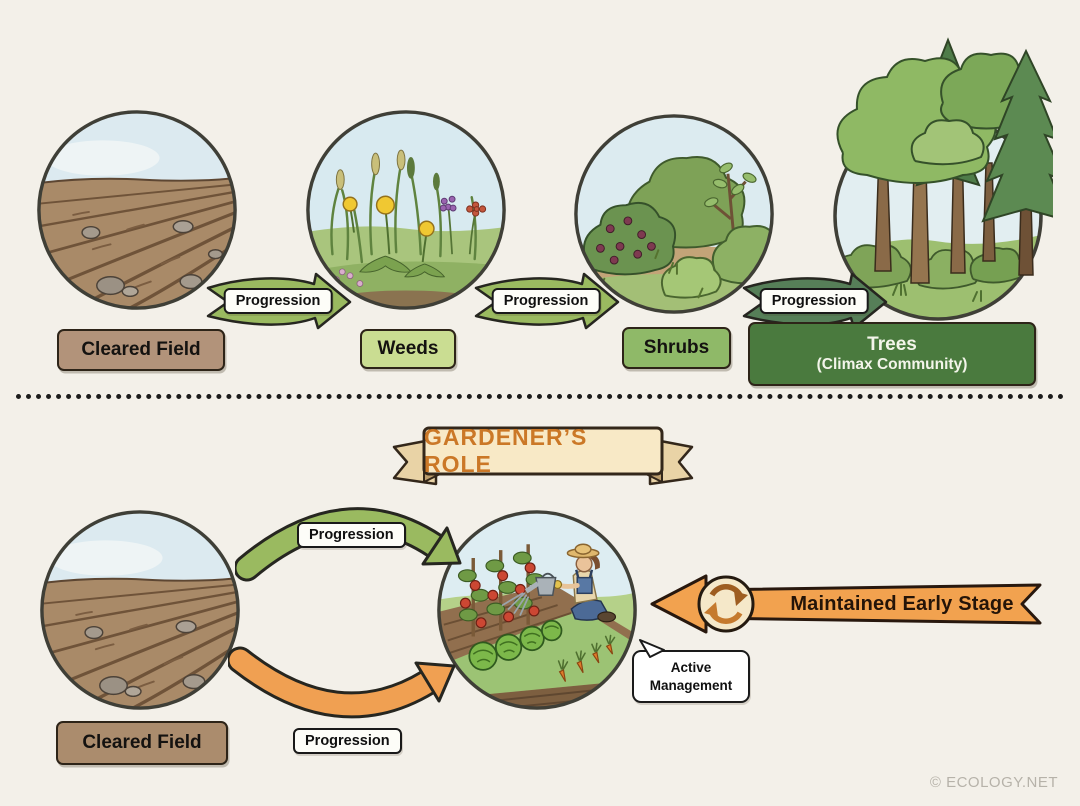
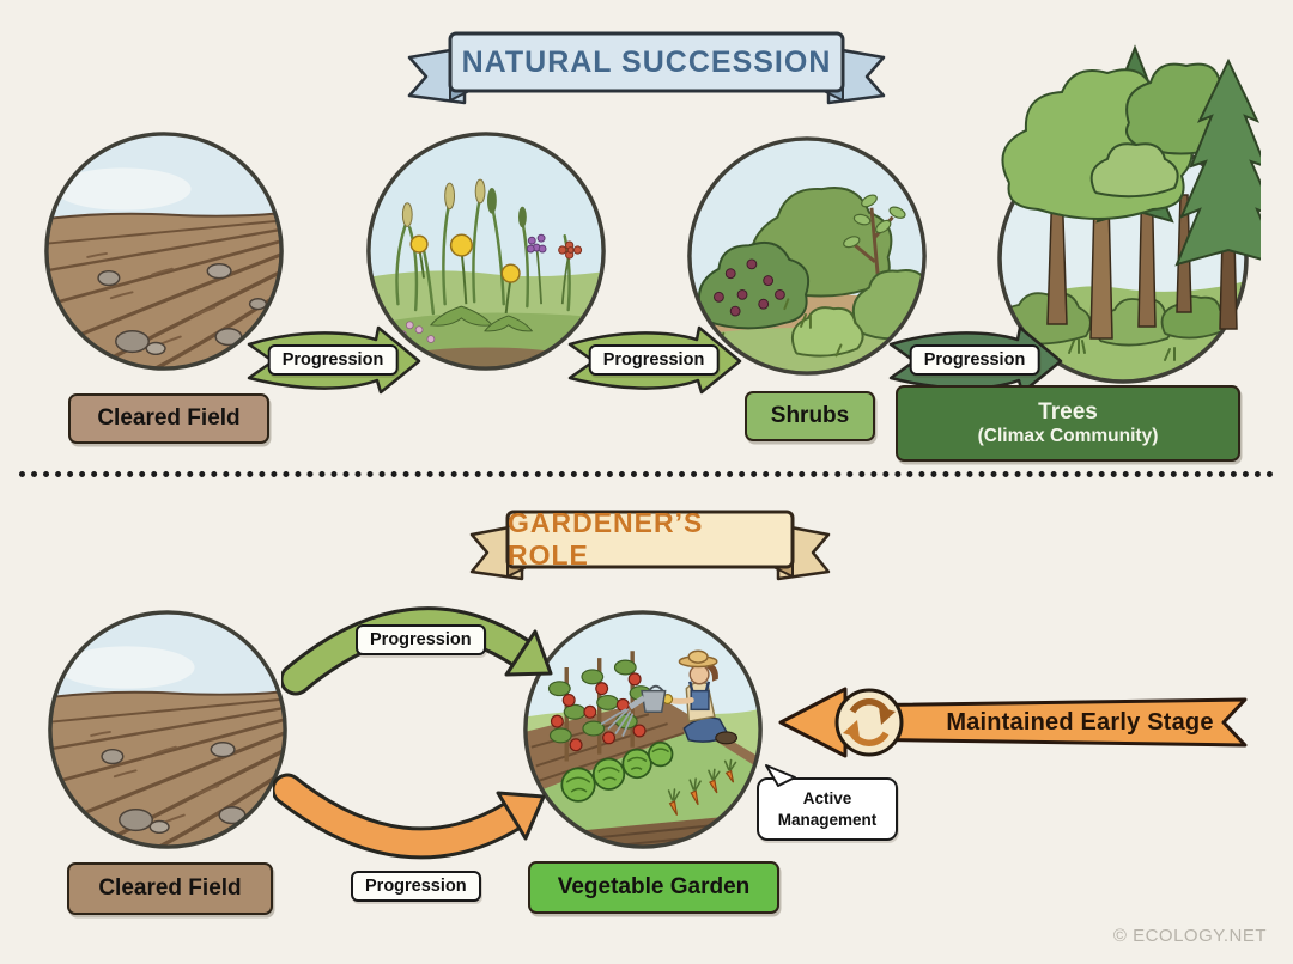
+ NATURAL SUCCESSION
  Progression
  Progression
  Progression
  Cleared Field
- Weeds
  Shrubs
  Trees
  (Climax Community)
  GARDENER’S ROLE
  Progression
  Progression
  Maintained Early Stage
  Active
  Management
  Cleared Field
+ Vegetable Garden
  © ECOLOGY.NET
